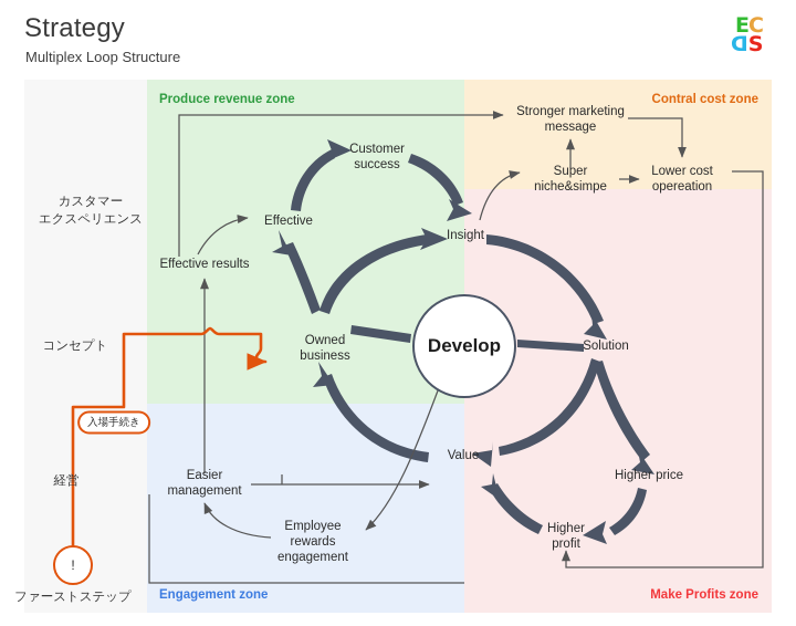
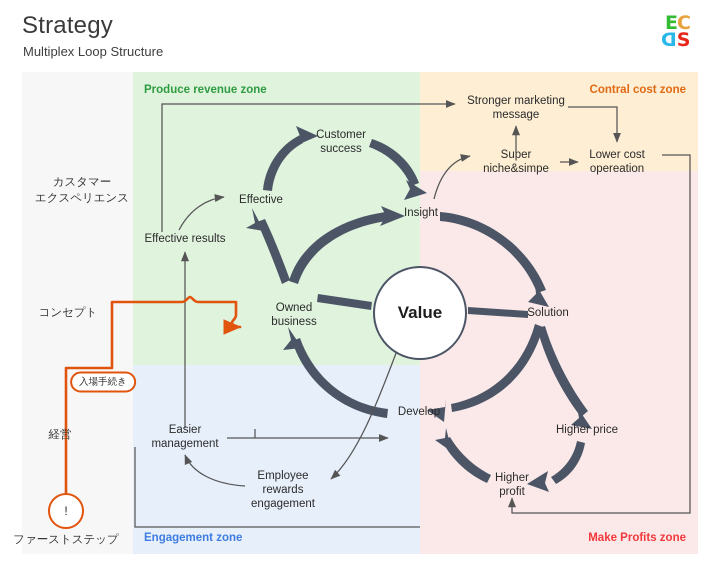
  Strategy
  Multiplex Loop Structure
  EC
  Produce revenue zone
  Contral cost zone
  Engagement zone
  Make Profits zone
  カスタマー
  エクスペリエンス
  コンセプト
  経営
  ファーストステップ
  入場手続き
  !
  Effective results
  Effective
  Customer
  success
  Insight
  Stronger marketing
  message
  Super
  niche&simpe
  Lower cost
  opereation
  Owned
  business
  Solution
  Higher price
  Higher
  profit
- Value
+ Develop
  Easier
  management
  Employee
  rewards
  engagement
- Develop
+ Value
